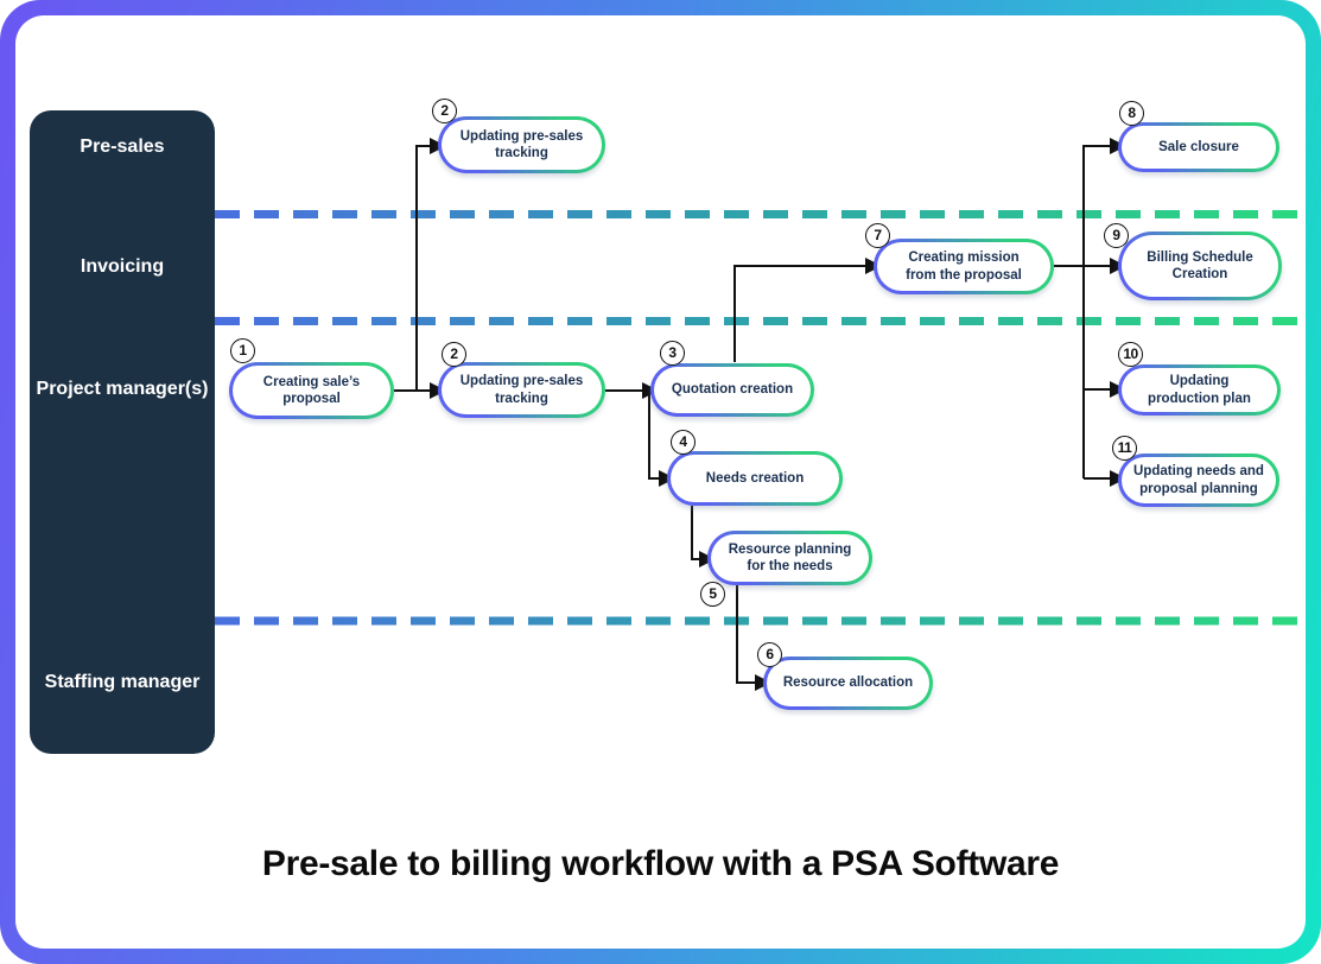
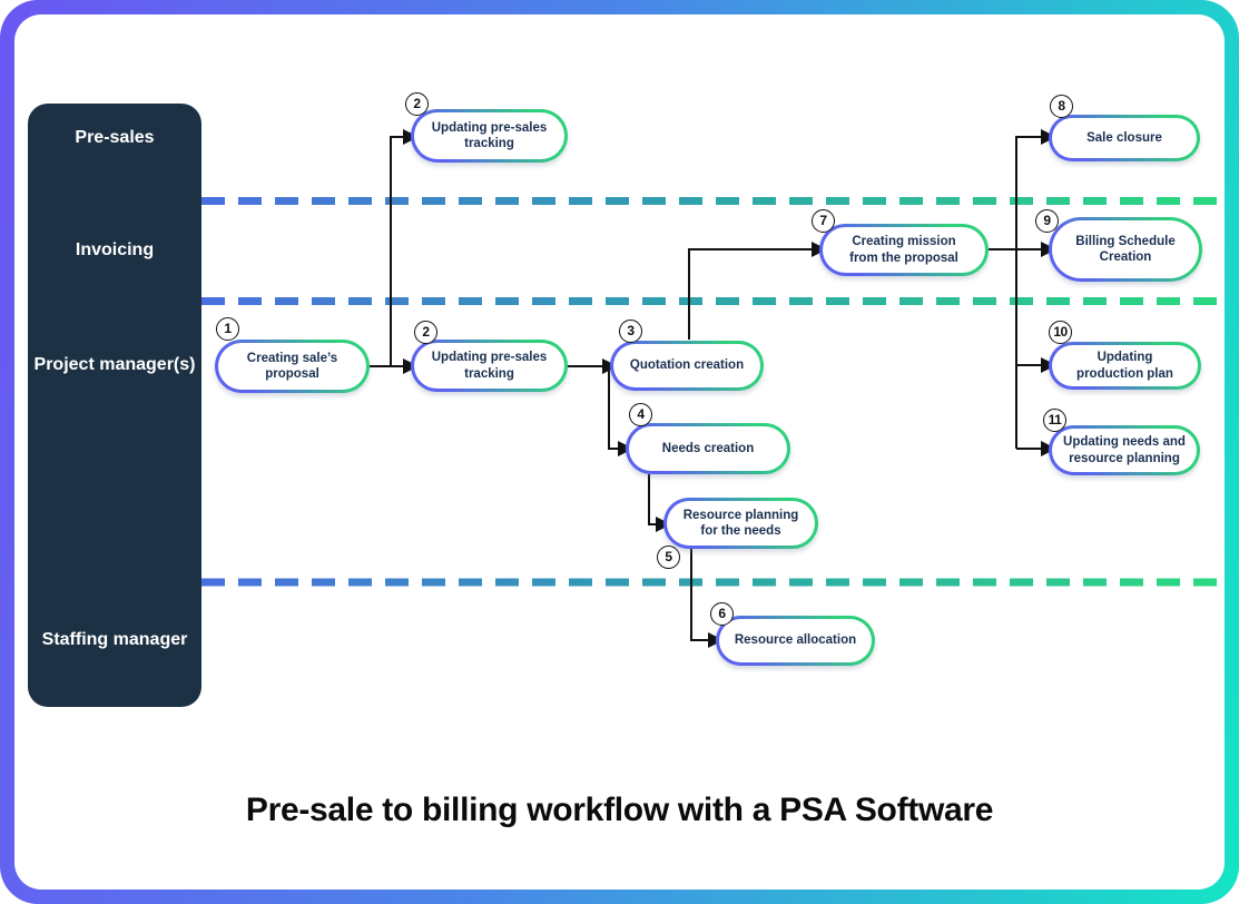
  Pre-sales
  Invoicing
  Project manager(s)
  Staffing manager
  1
  Creating sale’s proposal
  2
  Updating pre-sales tracking
  2
  Updating pre-sales tracking
  3
  Quotation creation
  4
  Needs creation
  5
  Resource planning for the needs
  6
  Resource allocation
  7
  Creating mission from the proposal
  8
  Sale closure
  9
  Billing Schedule Creation
  10
  Updating production plan
  11
- Updating needs and proposal planning
+ Updating needs and resource planning
  Pre-sale to billing workflow with a PSA Software
